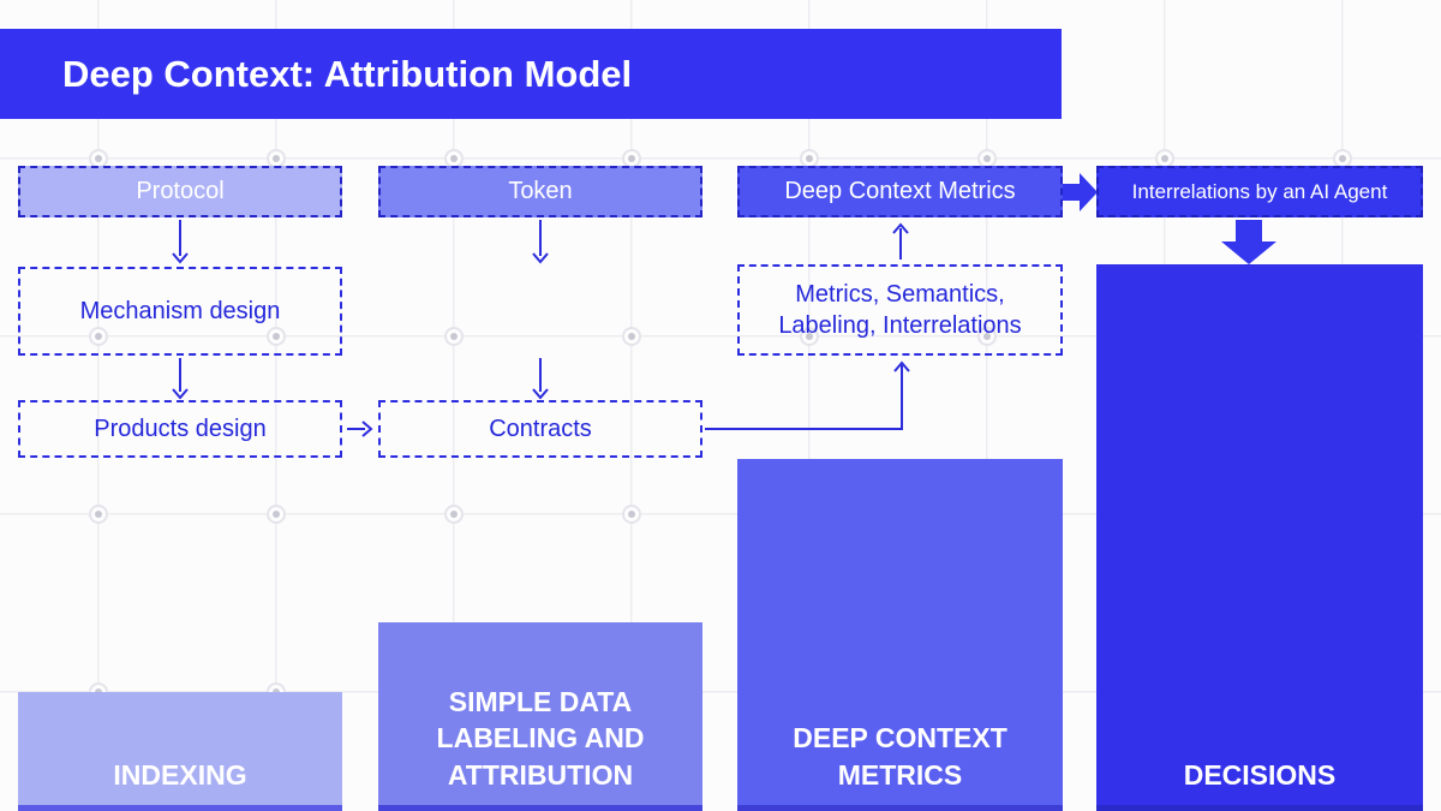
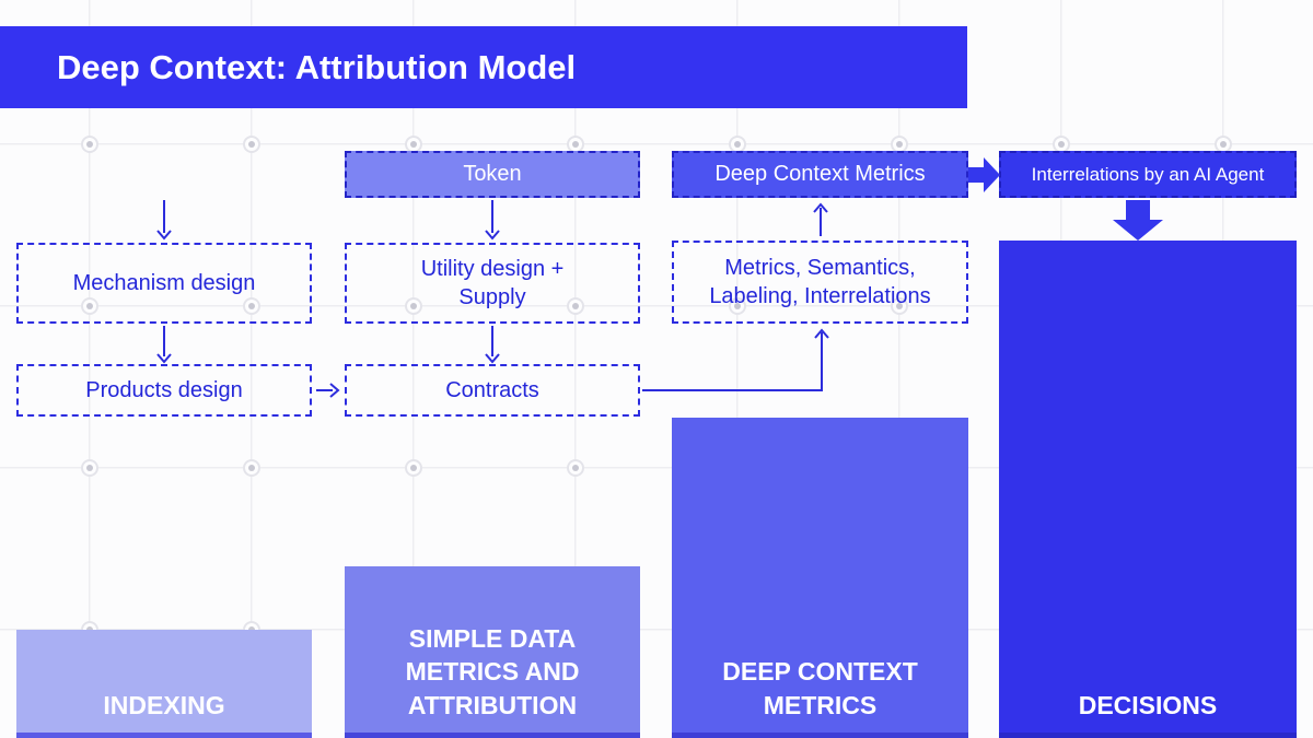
  Deep Context: Attribution Model
- Protocol
  Token
  Deep Context Metrics
  Interrelations by an AI Agent
  Mechanism design
+ Utility design + Supply
  Metrics, Semantics, Labeling, Interrelations
  Products design
  Contracts
  INDEXING
- SIMPLE DATA LABELING AND ATTRIBUTION
+ SIMPLE DATA METRICS AND ATTRIBUTION
  DEEP CONTEXT METRICS
  DECISIONS
